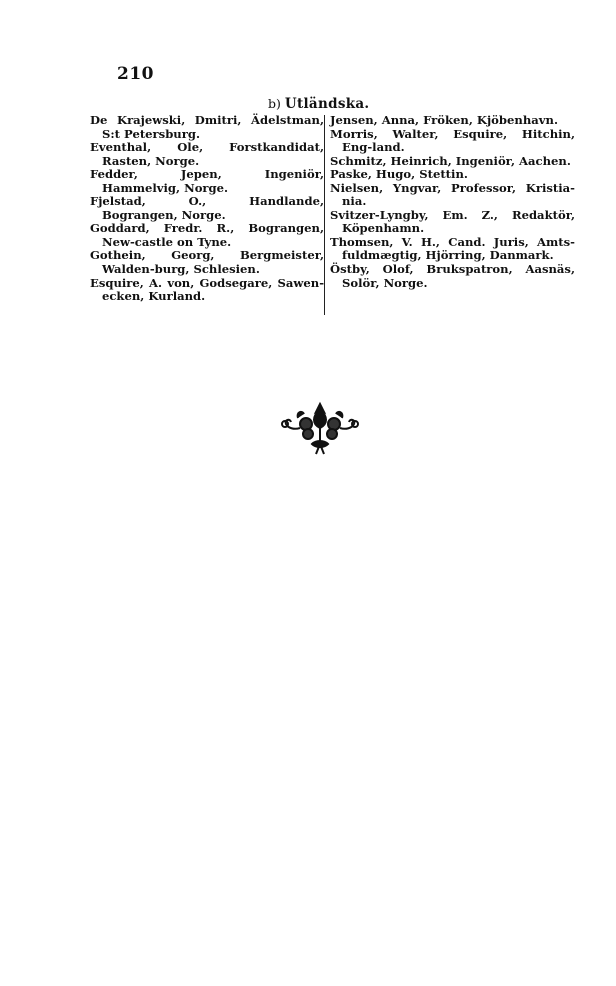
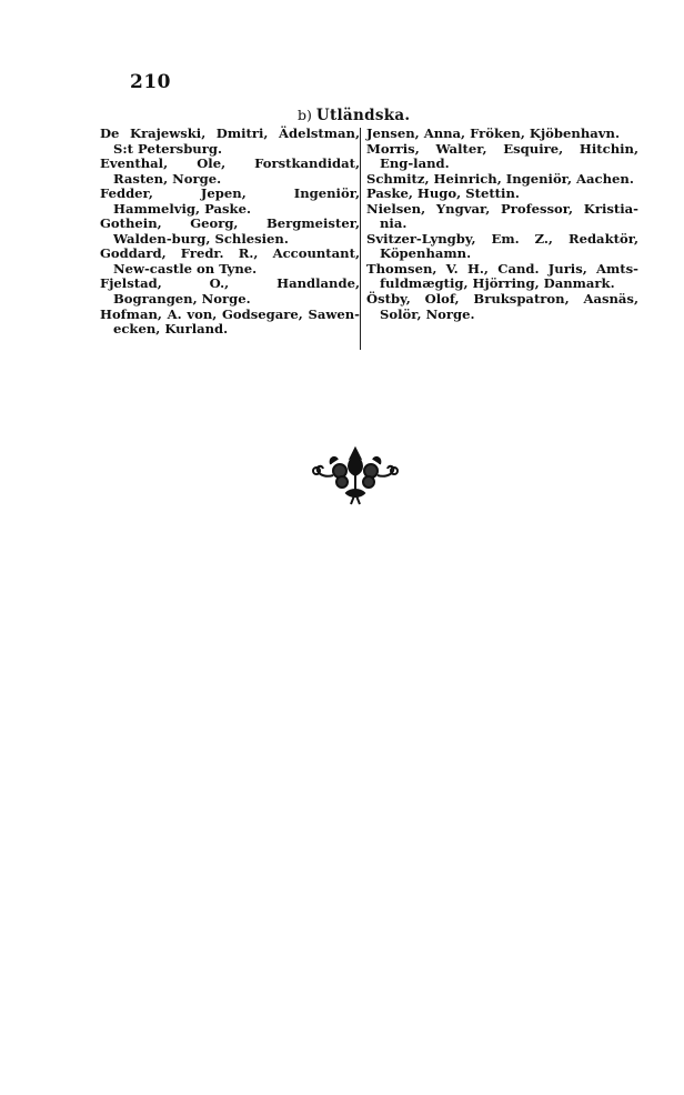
  210
  b) Utländska.
  De Krajewski, Dmitri, Ädelstman, S:t Petersburg.
  Eventhal, Ole, Forstkandidat, Rasten, Norge.
- Fedder, Jepen, Ingeniör, Hammelvig, Norge.
+ Fedder, Jepen, Ingeniör, Hammelvig, Paske.
- Fjelstad, O., Handlande, Bograngen, Norge.
+ Gothein, Georg, Bergmeister, Walden-burg, Schlesien.
- Goddard, Fredr. R., Bograngen, New-castle on Tyne.
+ Goddard, Fredr. R., Accountant, New-castle on Tyne.
- Gothein, Georg, Bergmeister, Walden-burg, Schlesien.
+ Fjelstad, O., Handlande, Bograngen, Norge.
- Esquire, A. von, Godsegare, Sawen-ecken, Kurland.
+ Hofman, A. von, Godsegare, Sawen-ecken, Kurland.
  Jensen, Anna, Fröken, Kjöbenhavn.
  Morris, Walter, Esquire, Hitchin, Eng-land.
  Schmitz, Heinrich, Ingeniör, Aachen.
  Paske, Hugo, Stettin.
  Nielsen, Yngvar, Professor, Kristia-nia.
  Svitzer-Lyngby, Em. Z., Redaktör, Köpenhamn.
  Thomsen, V. H., Cand. Juris, Amts-fuldmægtig, Hjörring, Danmark.
  Östby, Olof, Brukspatron, Aasnäs, Solör, Norge.
